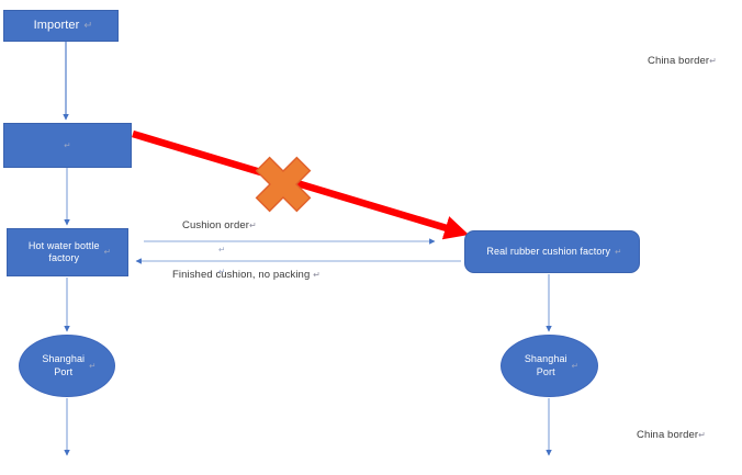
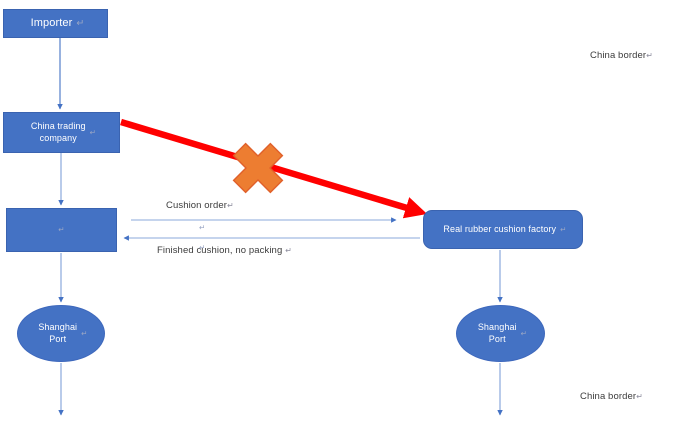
  Importer
  ↵
+ China trading
+ company
  ↵
- Hot water bottle
- factory
  ↵
  Real rubber cushion factory
  ↵
  Shanghai
  Port
  ↵
  Shanghai
  Port
  ↵
  China border↵
  China border↵
  Cushion order↵
  Finished cushion, no packing ↵
  ↵
  ↵
